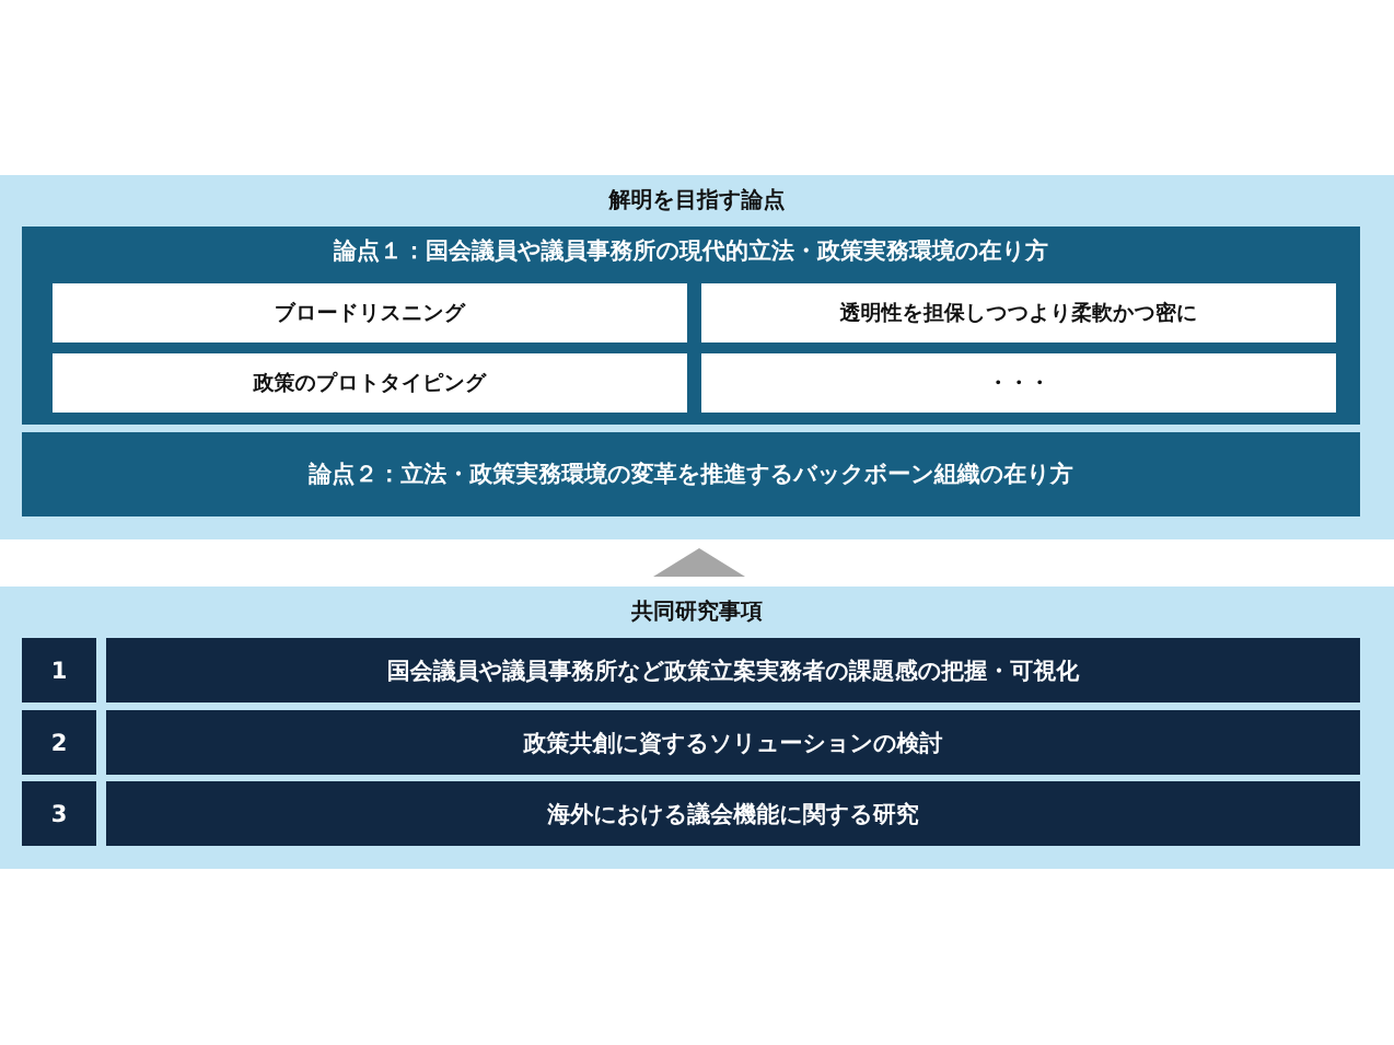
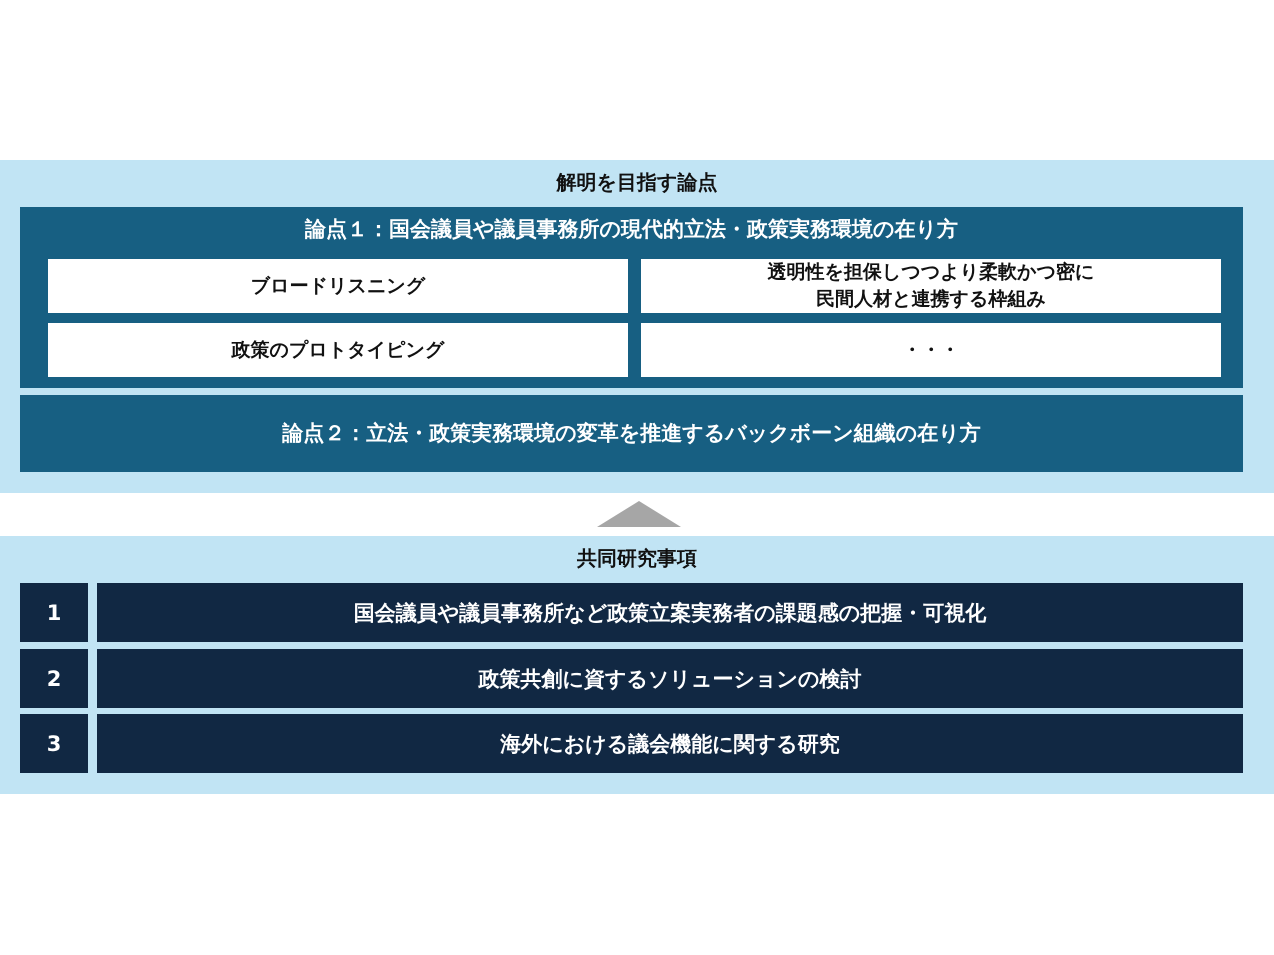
  解明を目指す論点
  論点１：国会議員や議員事務所の現代的立法・政策実務環境の在り方
  ブロードリスニング
  透明性を担保しつつより柔軟かつ密に
+ 民間人材と連携する枠組み
  政策のプロトタイピング
  ・・・
  論点２：立法・政策実務環境の変革を推進するバックボーン組織の在り方
  共同研究事項
  1
  国会議員や議員事務所など政策立案実務者の課題感の把握・可視化
  2
  政策共創に資するソリューションの検討
  3
  海外における議会機能に関する研究
